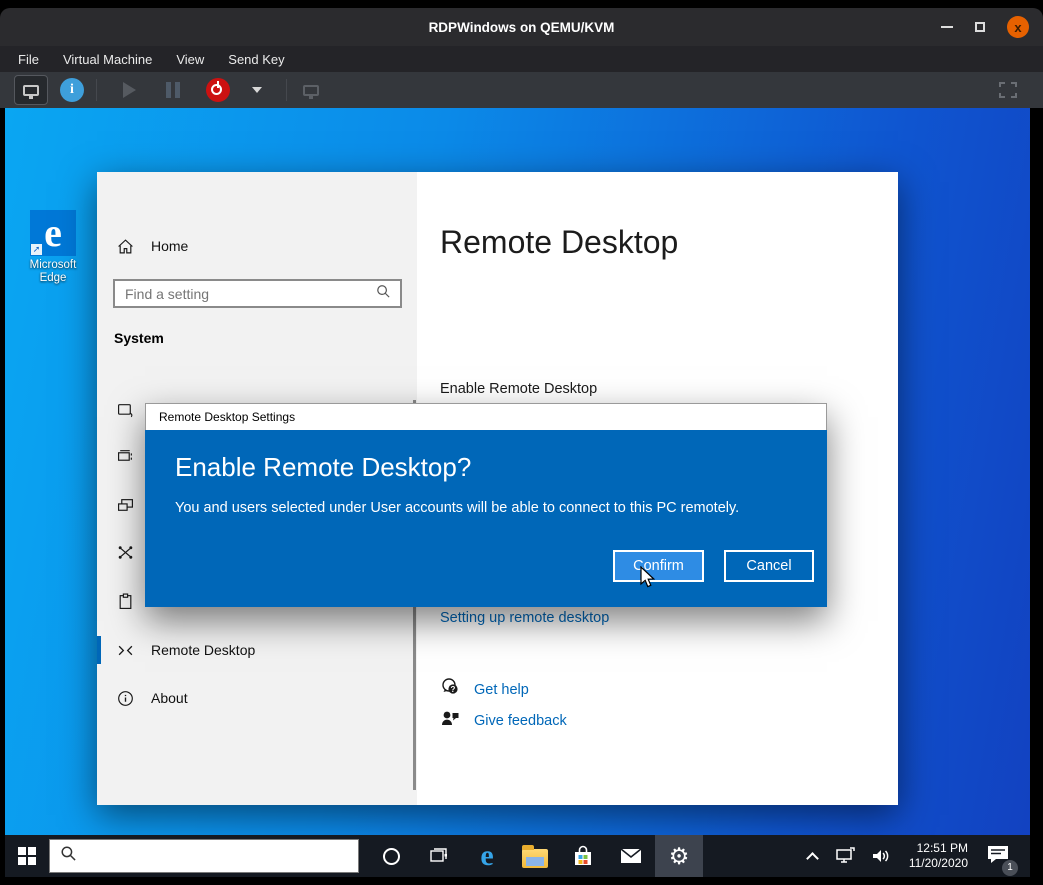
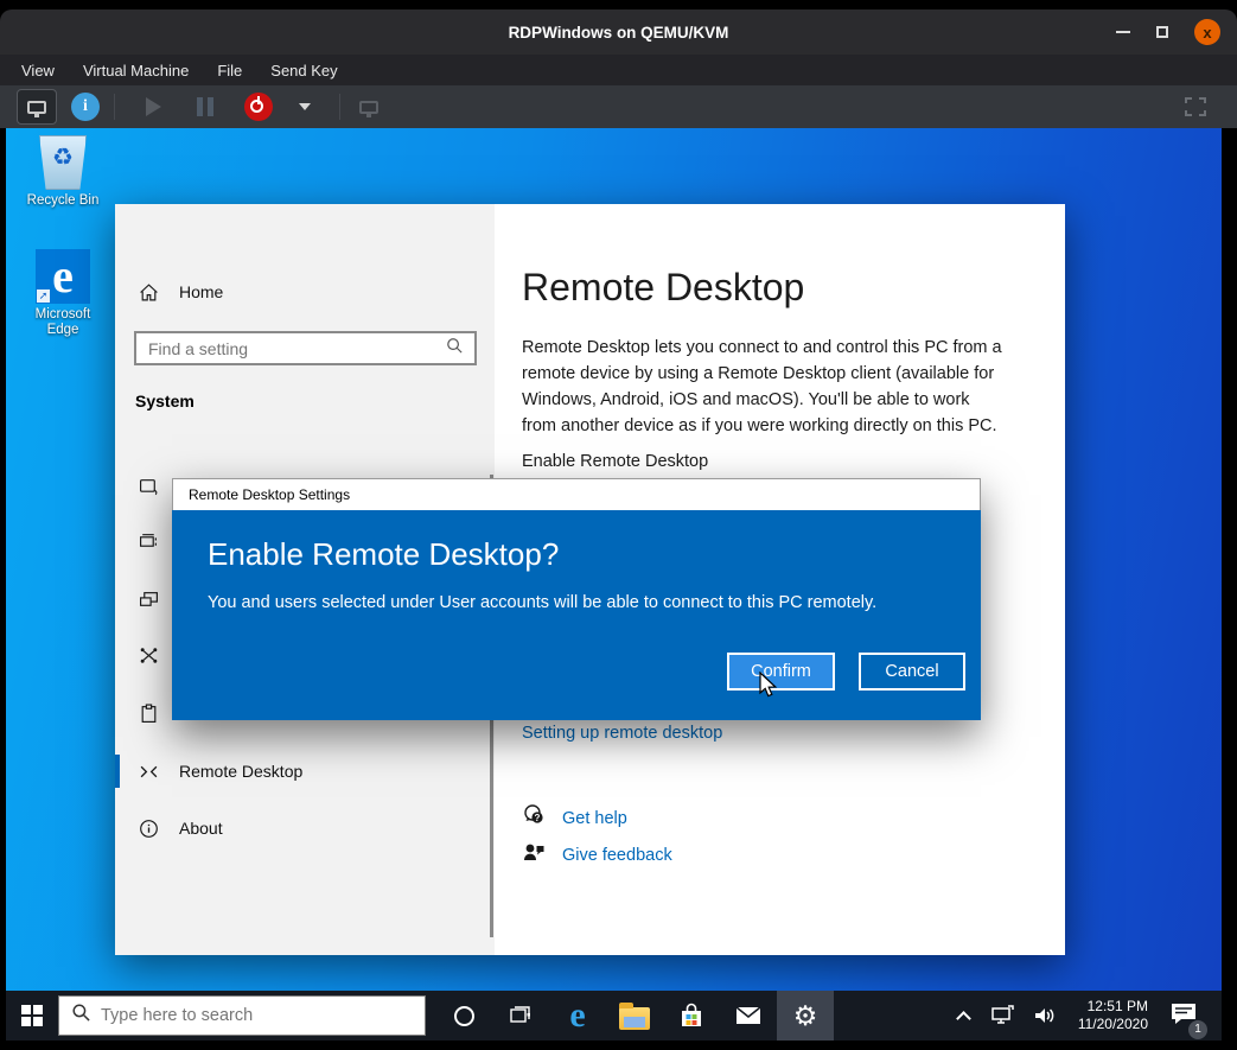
  RDPWindows on QEMU/KVM
  x
- File
+ View
  Virtual Machine
- View
+ File
  Send Key
  i
+ ♻
+ Recycle Bin
  e
  ➚
  Microsoft Edge
  Home
  Find a setting
  System
  Remote Desktop
  About
  Remote Desktop
+ Remote Desktop lets you connect to and control this PC from a remote device by using a Remote Desktop client (available for Windows, Android, iOS and macOS). You'll be able to work from another device as if you were working directly on this PC.
  Enable Remote Desktop
  Setting up remote desktop
  ?
  Get help
  Give feedback
  Remote Desktop Settings
  Enable Remote Desktop?
  You and users selected under User accounts will be able to connect to this PC remotely.
  Confirm
  Cancel
+ Type here to search
  e
  ⚙
  12:51 PM
  11/20/2020
  1
